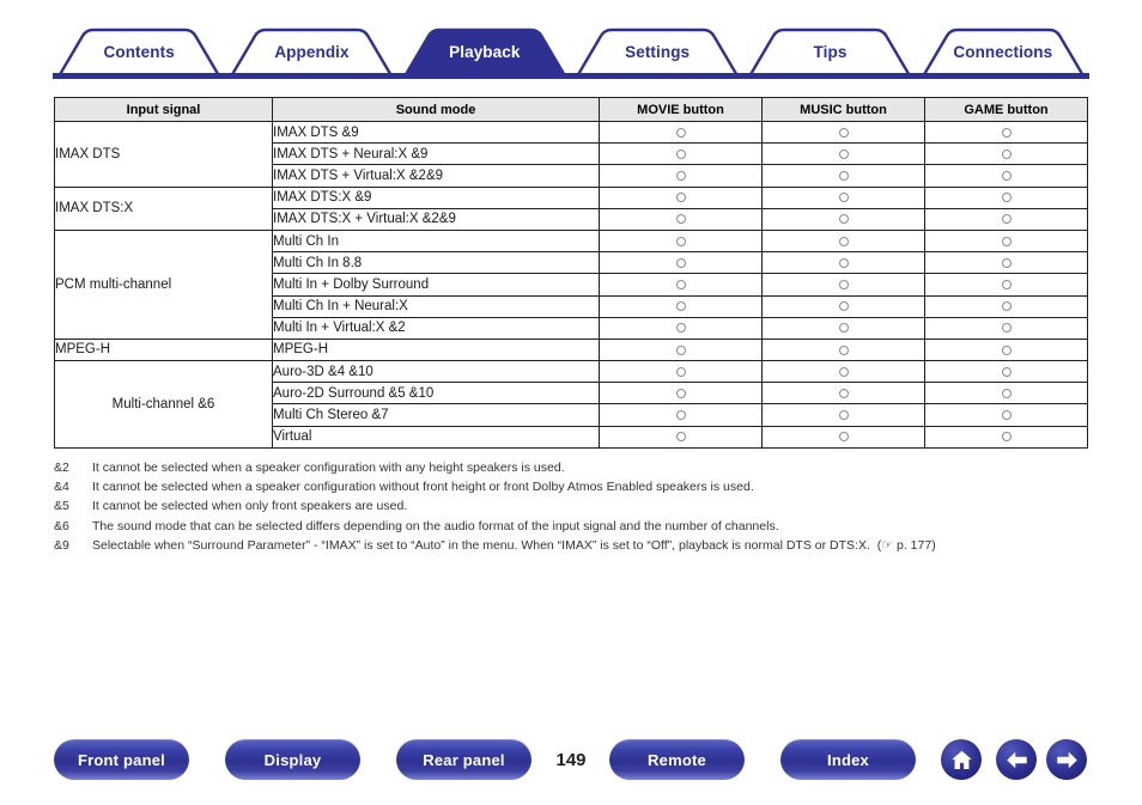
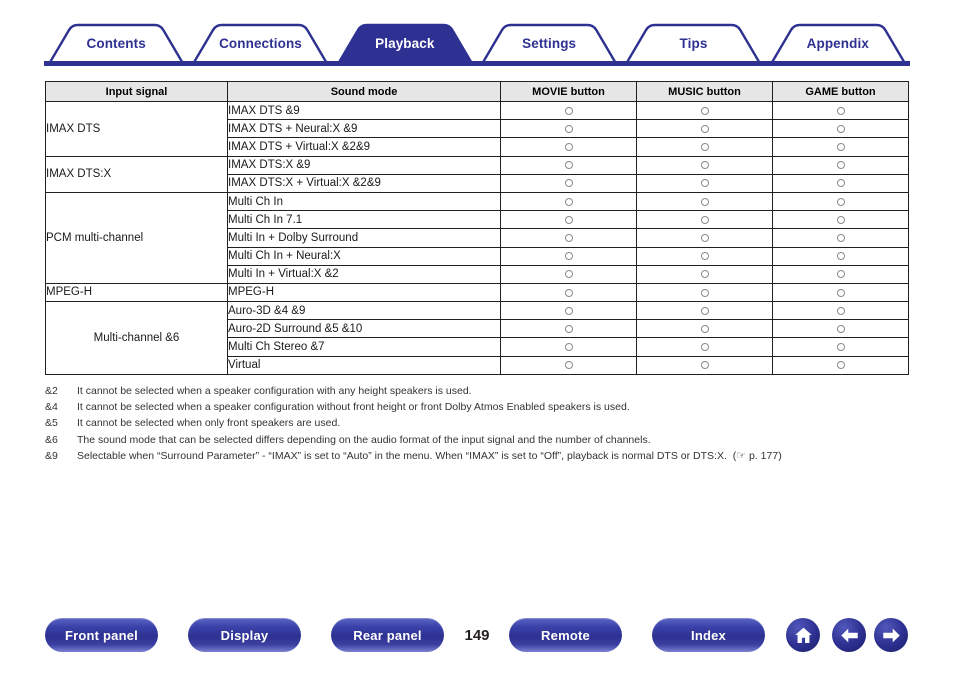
  Contents
- Appendix
+ Connections
  Playback
  Settings
  Tips
- Connections
+ Appendix
  Input signal	Sound mode	MOVIE button	MUSIC button	GAME button
  IMAX DTS	IMAX DTS &9
  IMAX DTS + Neural:X &9
  IMAX DTS + Virtual:X &2&9
  IMAX DTS:X	IMAX DTS:X &9
  IMAX DTS:X + Virtual:X &2&9
  PCM multi-channel	Multi Ch In
- Multi Ch In 8.8
+ Multi Ch In 7.1
  Multi In + Dolby Surround
  Multi Ch In + Neural:X
  Multi In + Virtual:X &2
  MPEG-H	MPEG-H
- Multi-channel &6	Auro-3D &4 &10
+ Multi-channel &6	Auro-3D &4 &9
  Auro-2D Surround &5 &10
  Multi Ch Stereo &7
  Virtual
  &2
  It cannot be selected when a speaker configuration with any height speakers is used.
  &4
  It cannot be selected when a speaker configuration without front height or front Dolby Atmos Enabled speakers is used.
  &5
  It cannot be selected when only front speakers are used.
  &6
  The sound mode that can be selected differs depending on the audio format of the input signal and the number of channels.
  &9
  Selectable when “Surround Parameter” - “IMAX” is set to “Auto” in the menu. When “IMAX” is set to “Off”, playback is normal DTS or DTS:X. (☞ p. 177)
  Front panel
  Display
  Rear panel
  Remote
  Index
  149
